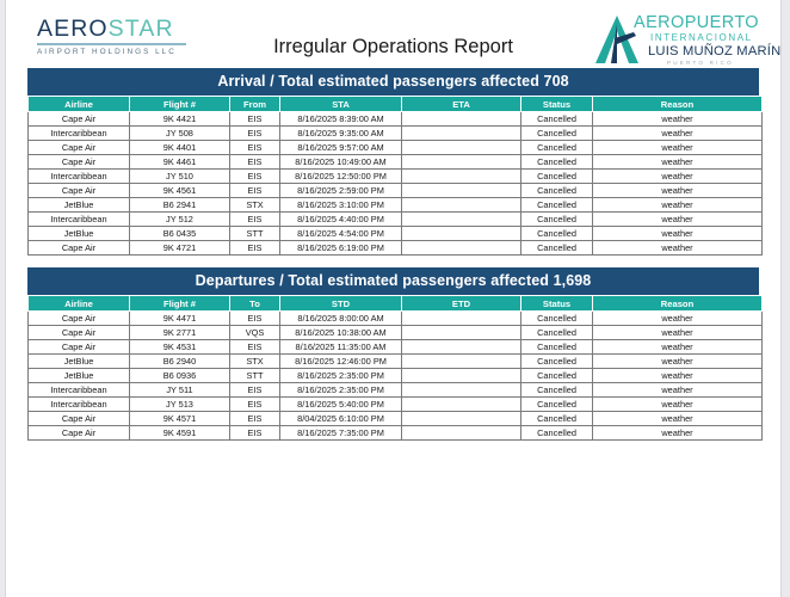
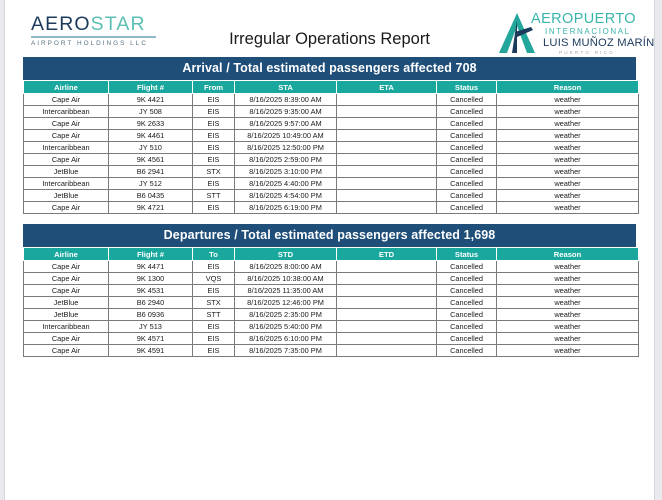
  AEROSTAR
  Irregular Operations Report
  AEROPUERTO
  INTERNACIONAL
  LUIS MUÑOZ MARÍN
  Arrival / Total estimated passengers affected 708
  Airline	Flight #	From	STA	ETA	Status	Reason
  Cape Air	9K 4421	EIS	8/16/2025 8:39:00 AM		Cancelled	weather
  Intercaribbean	JY 508	EIS	8/16/2025 9:35:00 AM		Cancelled	weather
- Cape Air	9K 4401	EIS	8/16/2025 9:57:00 AM		Cancelled	weather
+ Cape Air	9K 2633	EIS	8/16/2025 9:57:00 AM		Cancelled	weather
  Cape Air	9K 4461	EIS	8/16/2025 10:49:00 AM		Cancelled	weather
  Intercaribbean	JY 510	EIS	8/16/2025 12:50:00 PM		Cancelled	weather
  Cape Air	9K 4561	EIS	8/16/2025 2:59:00 PM		Cancelled	weather
  JetBlue	B6 2941	STX	8/16/2025 3:10:00 PM		Cancelled	weather
  Intercaribbean	JY 512	EIS	8/16/2025 4:40:00 PM		Cancelled	weather
  JetBlue	B6 0435	STT	8/16/2025 4:54:00 PM		Cancelled	weather
  Cape Air	9K 4721	EIS	8/16/2025 6:19:00 PM		Cancelled	weather
  Departures / Total estimated passengers affected 1,698
  Airline	Flight #	To	STD	ETD	Status	Reason
  Cape Air	9K 4471	EIS	8/16/2025 8:00:00 AM		Cancelled	weather
- Cape Air	9K 2771	VQS	8/16/2025 10:38:00 AM		Cancelled	weather
+ Cape Air	9K 1300	VQS	8/16/2025 10:38:00 AM		Cancelled	weather
  Cape Air	9K 4531	EIS	8/16/2025 11:35:00 AM		Cancelled	weather
  JetBlue	B6 2940	STX	8/16/2025 12:46:00 PM		Cancelled	weather
  JetBlue	B6 0936	STT	8/16/2025 2:35:00 PM		Cancelled	weather
- Intercaribbean	JY 511	EIS	8/16/2025 2:35:00 PM		Cancelled	weather
  Intercaribbean	JY 513	EIS	8/16/2025 5:40:00 PM		Cancelled	weather
- Cape Air	9K 4571	EIS	8/04/2025 6:10:00 PM		Cancelled	weather
+ Cape Air	9K 4571	EIS	8/16/2025 6:10:00 PM		Cancelled	weather
  Cape Air	9K 4591	EIS	8/16/2025 7:35:00 PM		Cancelled	weather
